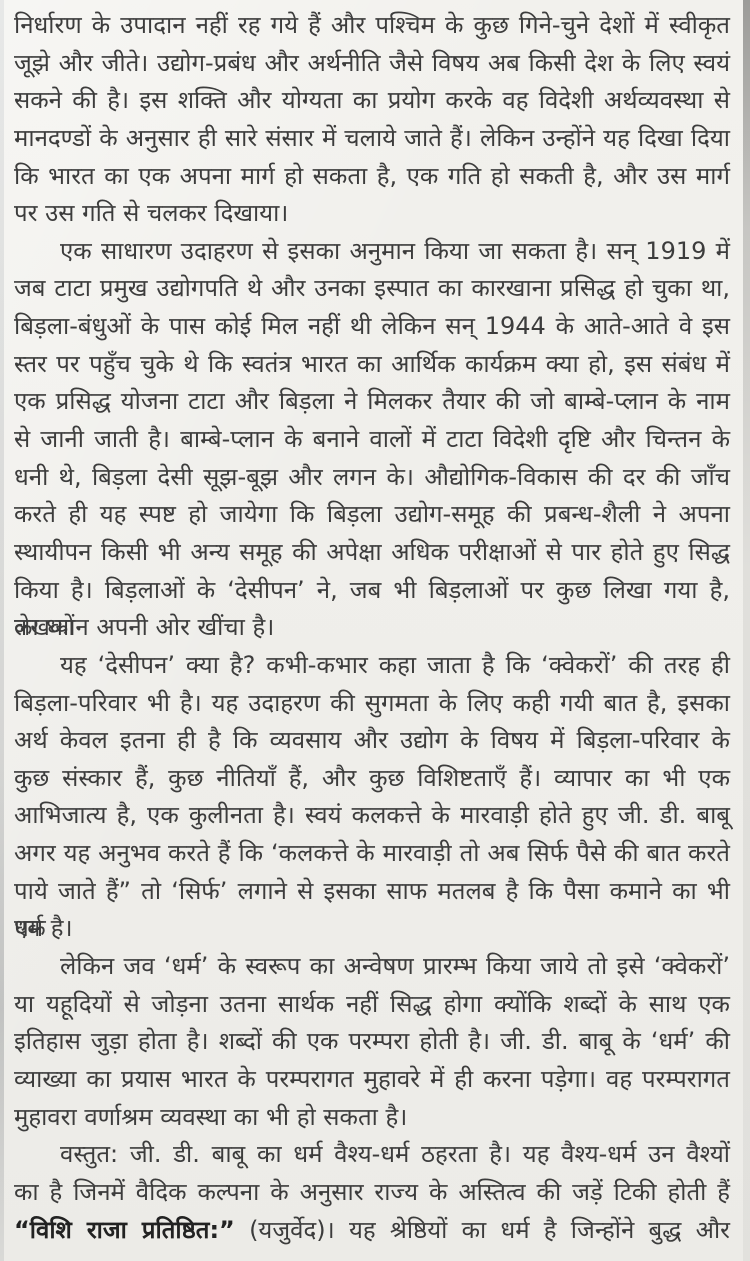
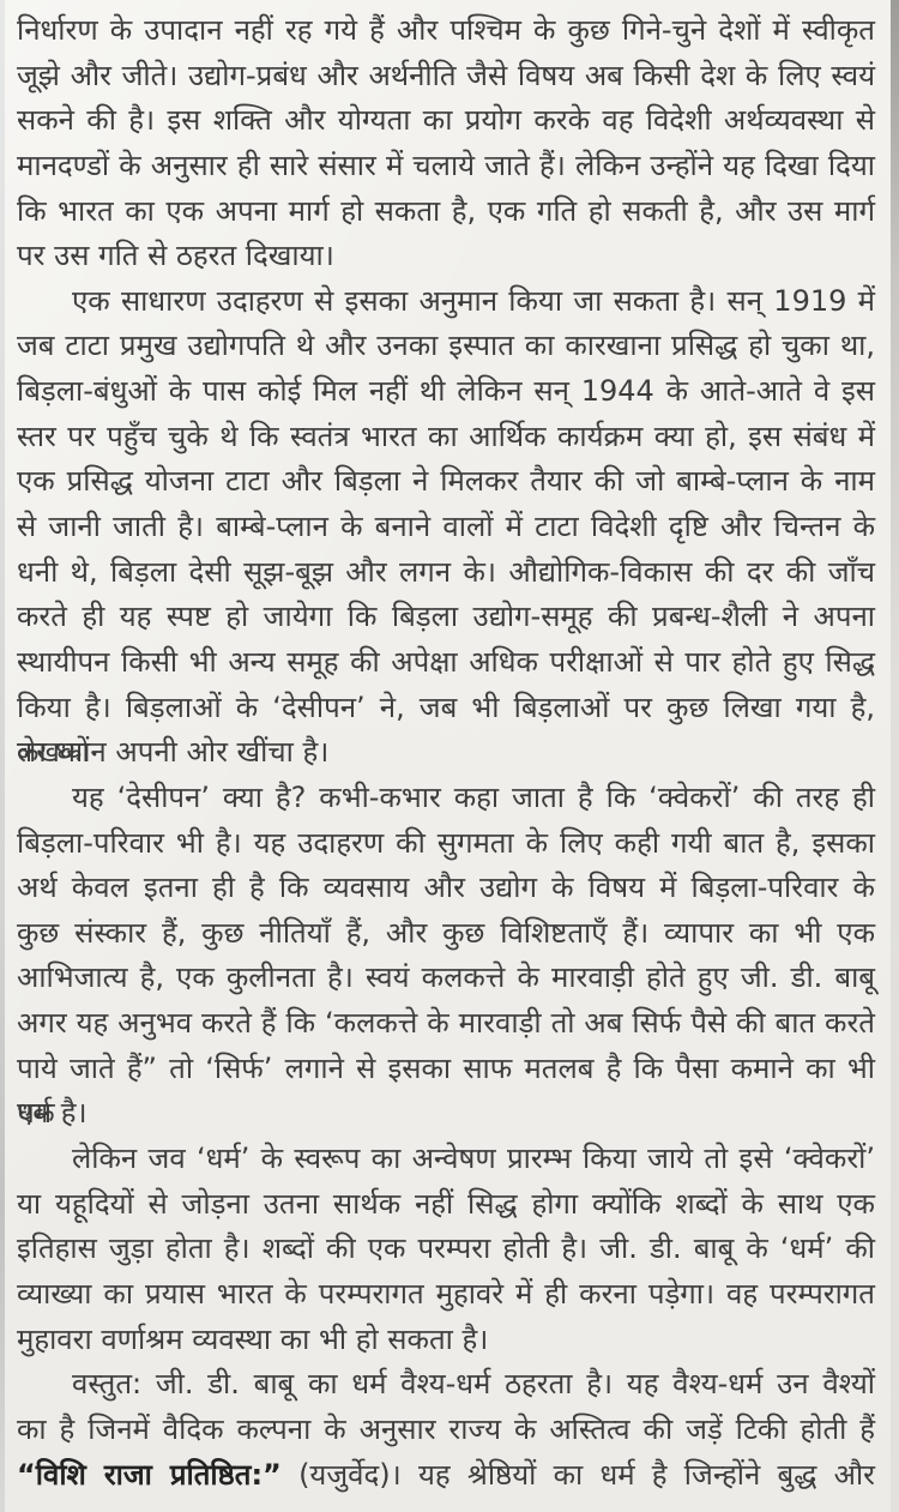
  निर्धारण के उपादान नहीं रह गये हैं और पश्चिम के कुछ गिने-चुने देशों में स्वीकृत
  जूझे और जीते। उद्योग-प्रबंध और अर्थनीति जैसे विषय अब किसी देश के लिए स्वयं
  सकने की है। इस शक्ति और योग्यता का प्रयोग करके वह विदेशी अर्थव्यवस्था से
  मानदण्डों के अनुसार ही सारे संसार में चलाये जाते हैं। लेकिन उन्होंने यह दिखा दिया
  कि भारत का एक अपना मार्ग हो सकता है, एक गति हो सकती है, और उस मार्ग
- पर उस गति से चलकर दिखाया।
+ पर उस गति से ठहरत दिखाया।
  एक साधारण उदाहरण से इसका अनुमान किया जा सकता है। सन् 1919 में
  जब टाटा प्रमुख उद्योगपति थे और उनका इस्पात का कारखाना प्रसिद्ध हो चुका था,
  बिड़ला-बंधुओं के पास कोई मिल नहीं थी लेकिन सन् 1944 के आते-आते वे इस
  स्तर पर पहुँच चुके थे कि स्वतंत्र भारत का आर्थिक कार्यक्रम क्या हो, इस संबंध में
  एक प्रसिद्ध योजना टाटा और बिड़ला ने मिलकर तैयार की जो बाम्बे-प्लान के नाम
  से जानी जाती है। बाम्बे-प्लान के बनाने वालों में टाटा विदेशी दृष्टि और चिन्तन के
  धनी थे, बिड़ला देसी सूझ-बूझ और लगन के। औद्योगिक-विकास की दर की जाँच
  करते ही यह स्पष्ट हो जायेगा कि बिड़ला उद्योग-समूह की प्रबन्ध-शैली ने अपना
  स्थायीपन किसी भी अन्य समूह की अपेक्षा अधिक परीक्षाओं से पार होते हुए सिद्ध
  किया है। बिड़लाओं के ‘देसीपन’ ने, जब भी बिड़लाओं पर कुछ लिखा गया है, लेखकों
  का ध्यान अपनी ओर खींचा है।
  यह ‘देसीपन’ क्या है? कभी-कभार कहा जाता है कि ‘क्वेकरों’ की तरह ही
  बिड़ला-परिवार भी है। यह उदाहरण की सुगमता के लिए कही गयी बात है, इसका
  अर्थ केवल इतना ही है कि व्यवसाय और उद्योग के विषय में बिड़ला-परिवार के
  कुछ संस्कार हैं, कुछ नीतियाँ हैं, और कुछ विशिष्टताएँ हैं। व्यापार का भी एक
  आभिजात्य है, एक कुलीनता है। स्वयं कलकत्ते के मारवाड़ी होते हुए जी. डी. बाबू
  अगर यह अनुभव करते हैं कि ‘कलकत्ते के मारवाड़ी तो अब सिर्फ पैसे की बात करते
  पाये जाते हैं” तो ‘सिर्फ’ लगाने से इसका साफ मतलब है कि पैसा कमाने का भी एक
  धर्म है।
  लेकिन जव ‘धर्म’ के स्वरूप का अन्वेषण प्रारम्भ किया जाये तो इसे ‘क्वेकरों’
  या यहूदियों से जोड़ना उतना सार्थक नहीं सिद्ध होगा क्योंकि शब्दों के साथ एक
  इतिहास जुड़ा होता है। शब्दों की एक परम्परा होती है। जी. डी. बाबू के ‘धर्म’ की
  व्याख्या का प्रयास भारत के परम्परागत मुहावरे में ही करना पड़ेगा। वह परम्परागत
  मुहावरा वर्णाश्रम व्यवस्था का भी हो सकता है।
  वस्तुत: जी. डी. बाबू का धर्म वैश्य-धर्म ठहरता है। यह वैश्य-धर्म उन वैश्यों
  का है जिनमें वैदिक कल्पना के अनुसार राज्य के अस्तित्व की जड़ें टिकी होती हैं
  “विशि राजा प्रतिष्ठित:” (यजुर्वेद)। यह श्रेष्ठियों का धर्म है जिन्होंने बुद्ध और
